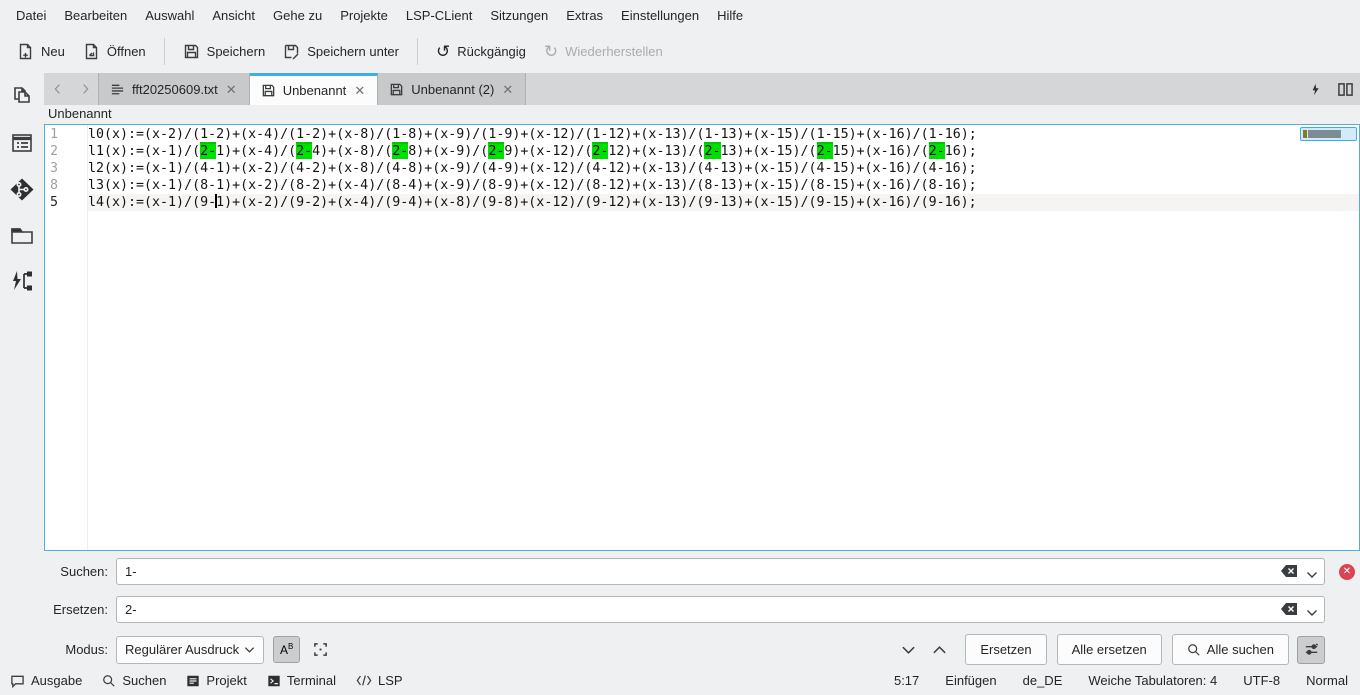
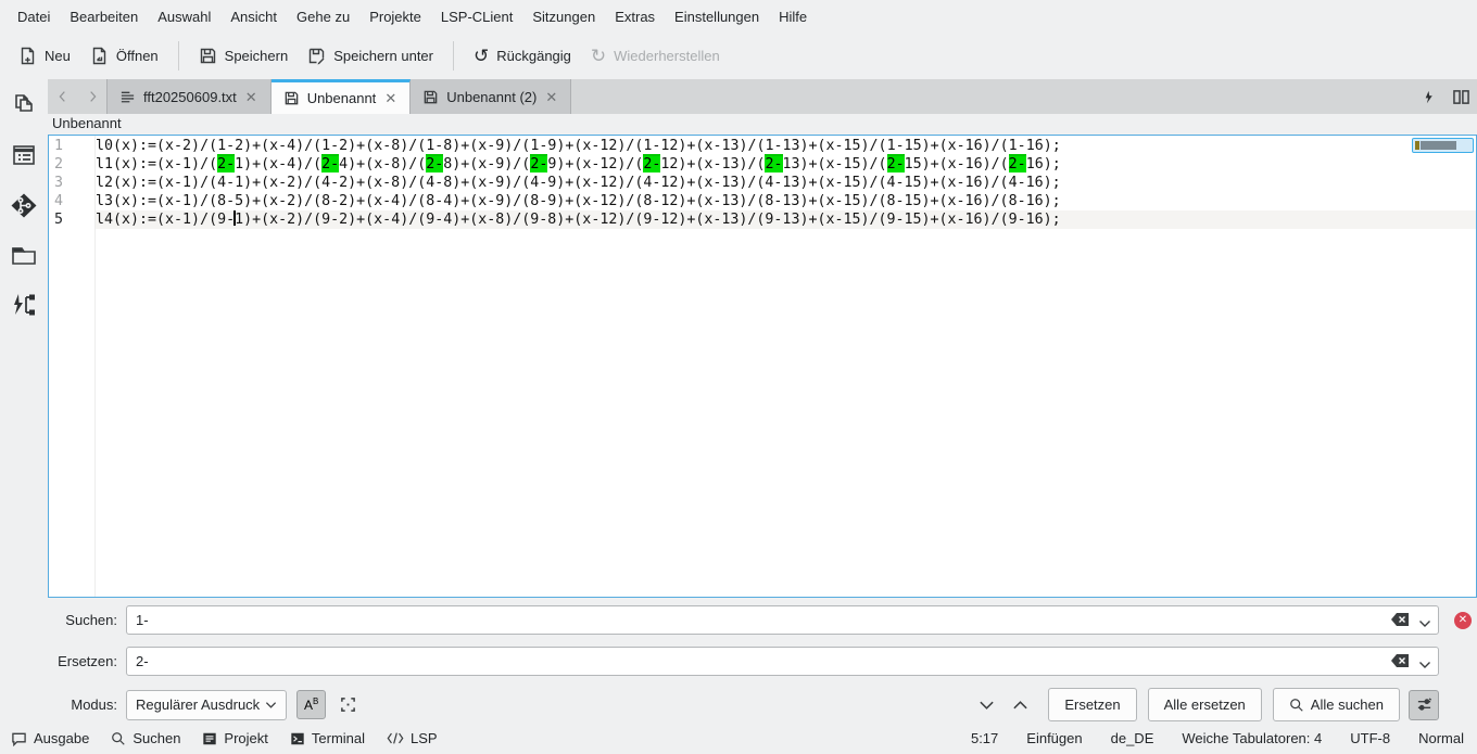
  Datei
  Bearbeiten
  Auswahl
  Ansicht
  Gehe zu
  Projekte
  LSP-CLient
  Sitzungen
  Extras
  Einstellungen
  Hilfe
  Neu
  Öffnen
  Speichern
  Speichern unter
  ↺
  Rückgängig
  ↻
  Wiederherstellen
  fft20250609.txt
  ✕
  Unbenannt
  ✕
  Unbenannt (2)
  ✕
  Unbenannt
  1
  2
  3
- 8
+ 4
  5
  l0(x):=(x-2)/(1-2)+(x-4)/(1-2)+(x-8)/(1-8)+(x-9)/(1-9)+(x-12)/(1-12)+(x-13)/(1-13)+(x-15)/(1-15)+(x-16)/(1-16);
  l1(x):=(x-1)/(2-1)+(x-4)/(2-4)+(x-8)/(2-8)+(x-9)/(2-9)+(x-12)/(2-12)+(x-13)/(2-13)+(x-15)/(2-15)+(x-16)/(2-16);
  l2(x):=(x-1)/(4-1)+(x-2)/(4-2)+(x-8)/(4-8)+(x-9)/(4-9)+(x-12)/(4-12)+(x-13)/(4-13)+(x-15)/(4-15)+(x-16)/(4-16);
- l3(x):=(x-1)/(8-1)+(x-2)/(8-2)+(x-4)/(8-4)+(x-9)/(8-9)+(x-12)/(8-12)+(x-13)/(8-13)+(x-15)/(8-15)+(x-16)/(8-16);
+ l3(x):=(x-1)/(8-5)+(x-2)/(8-2)+(x-4)/(8-4)+(x-9)/(8-9)+(x-12)/(8-12)+(x-13)/(8-13)+(x-15)/(8-15)+(x-16)/(8-16);
  l4(x):=(x-1)/(9-1)+(x-2)/(9-2)+(x-4)/(9-4)+(x-8)/(9-8)+(x-12)/(9-12)+(x-13)/(9-13)+(x-15)/(9-15)+(x-16)/(9-16);
  Suchen:
  1-
  ✕
  Ersetzen:
  2-
  Modus:
  Regulärer Ausdruck
  AB
  Ersetzen
  Alle ersetzen
  Alle suchen
  Ausgabe
  Suchen
  Projekt
  Terminal
  LSP
  5:17
  Einfügen
  de_DE
  Weiche Tabulatoren: 4
  UTF-8
  Normal
